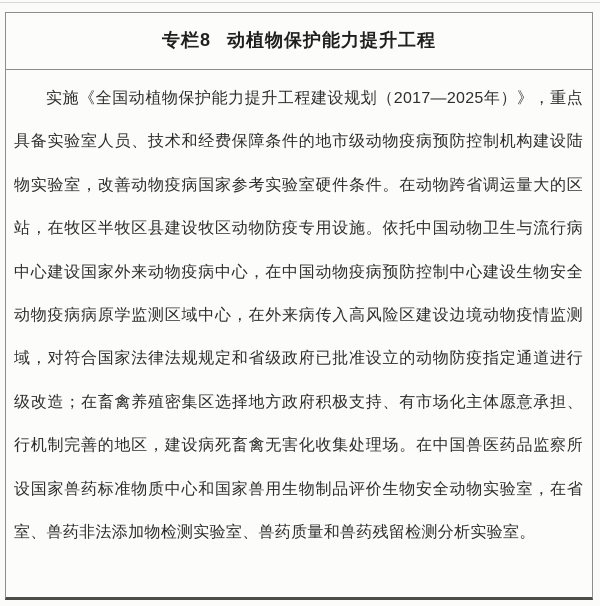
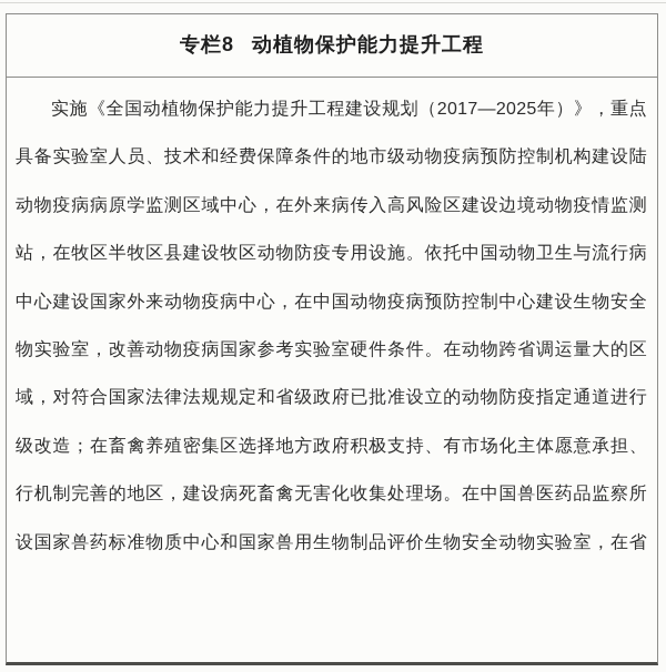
  专栏8
  动植物保护能力提升工程
  实施《全国动植物保护能力提升工程建设规划（2017—2025年）》，重点
  具备实验室人员、技术和经费保障条件的地市级动物疫病预防控制机构建设陆
- 物实验室，改善动物疫病国家参考实验室硬件条件。在动物跨省调运量大的区
+ 动物疫病病原学监测区域中心，在外来病传入高风险区建设边境动物疫情监测
  站，在牧区半牧区县建设牧区动物防疫专用设施。依托中国动物卫生与流行病
  中心建设国家外来动物疫病中心，在中国动物疫病预防控制中心建设生物安全
- 动物疫病病原学监测区域中心，在外来病传入高风险区建设边境动物疫情监测
+ 物实验室，改善动物疫病国家参考实验室硬件条件。在动物跨省调运量大的区
  域，对符合国家法律法规规定和省级政府已批准设立的动物防疫指定通道进行
  级改造；在畜禽养殖密集区选择地方政府积极支持、有市场化主体愿意承担、
  行机制完善的地区，建设病死畜禽无害化收集处理场。在中国兽医药品监察所
  设国家兽药标准物质中心和国家兽用生物制品评价生物安全动物实验室，在省
- 室、兽药非法添加物检测实验室、兽药质量和兽药残留检测分析实验室。
